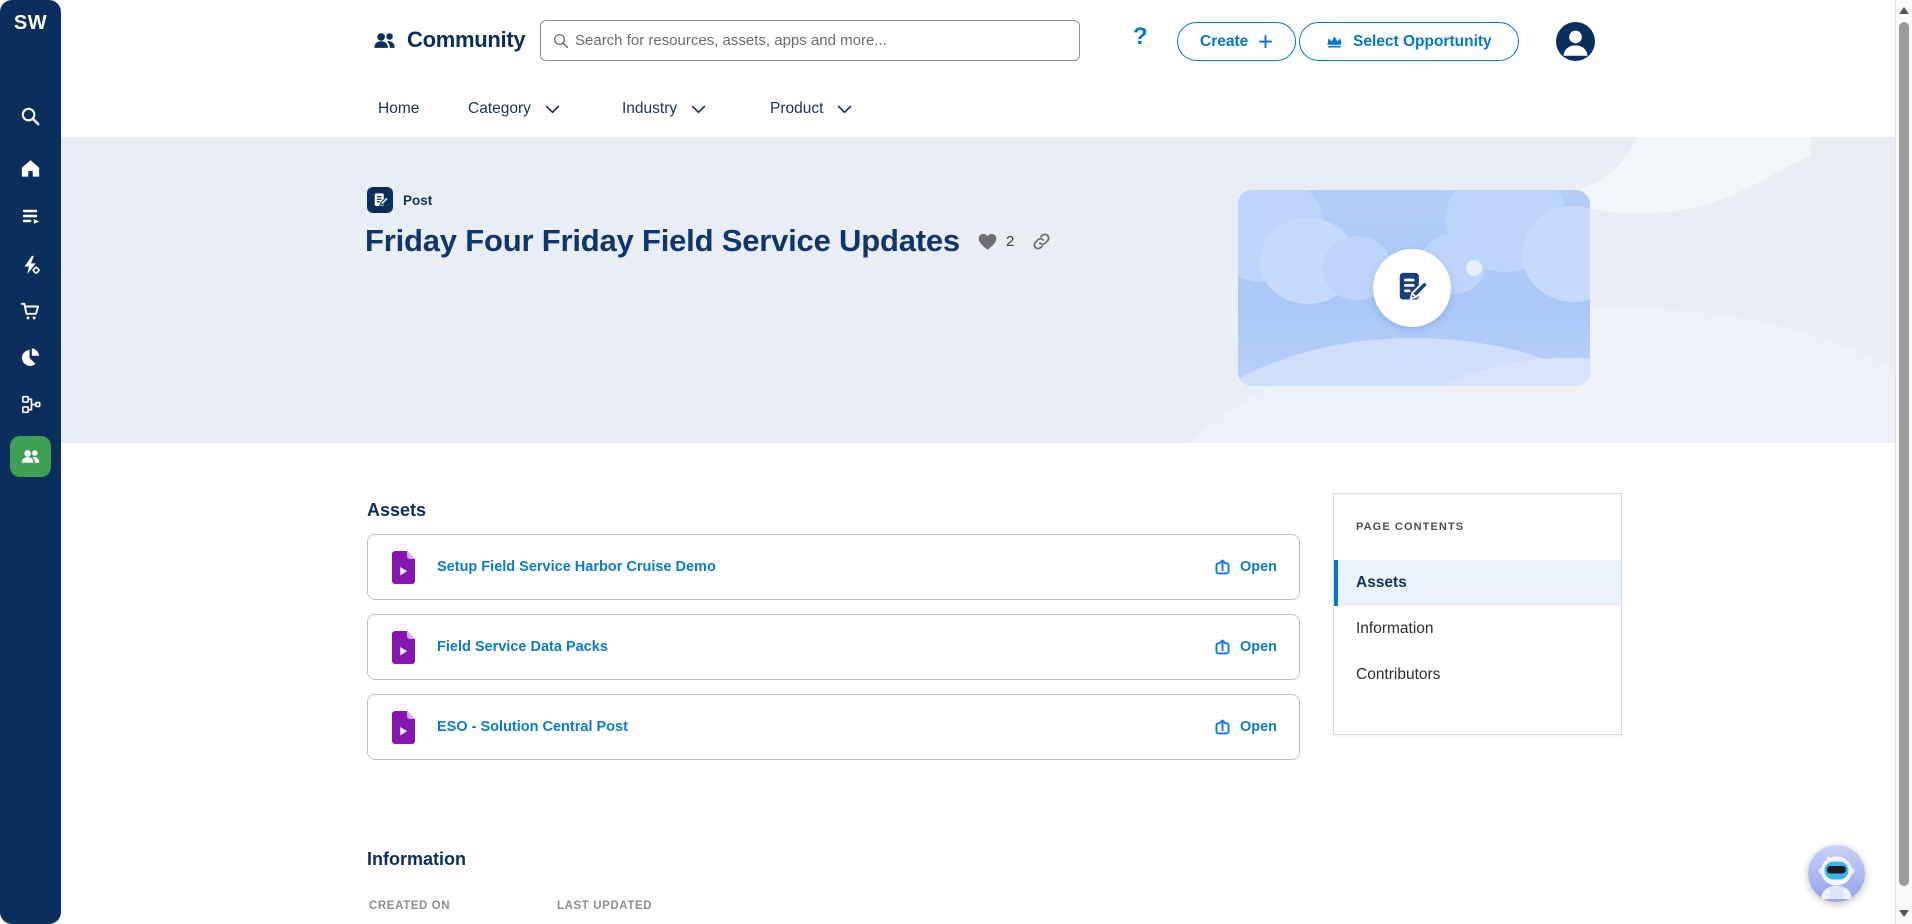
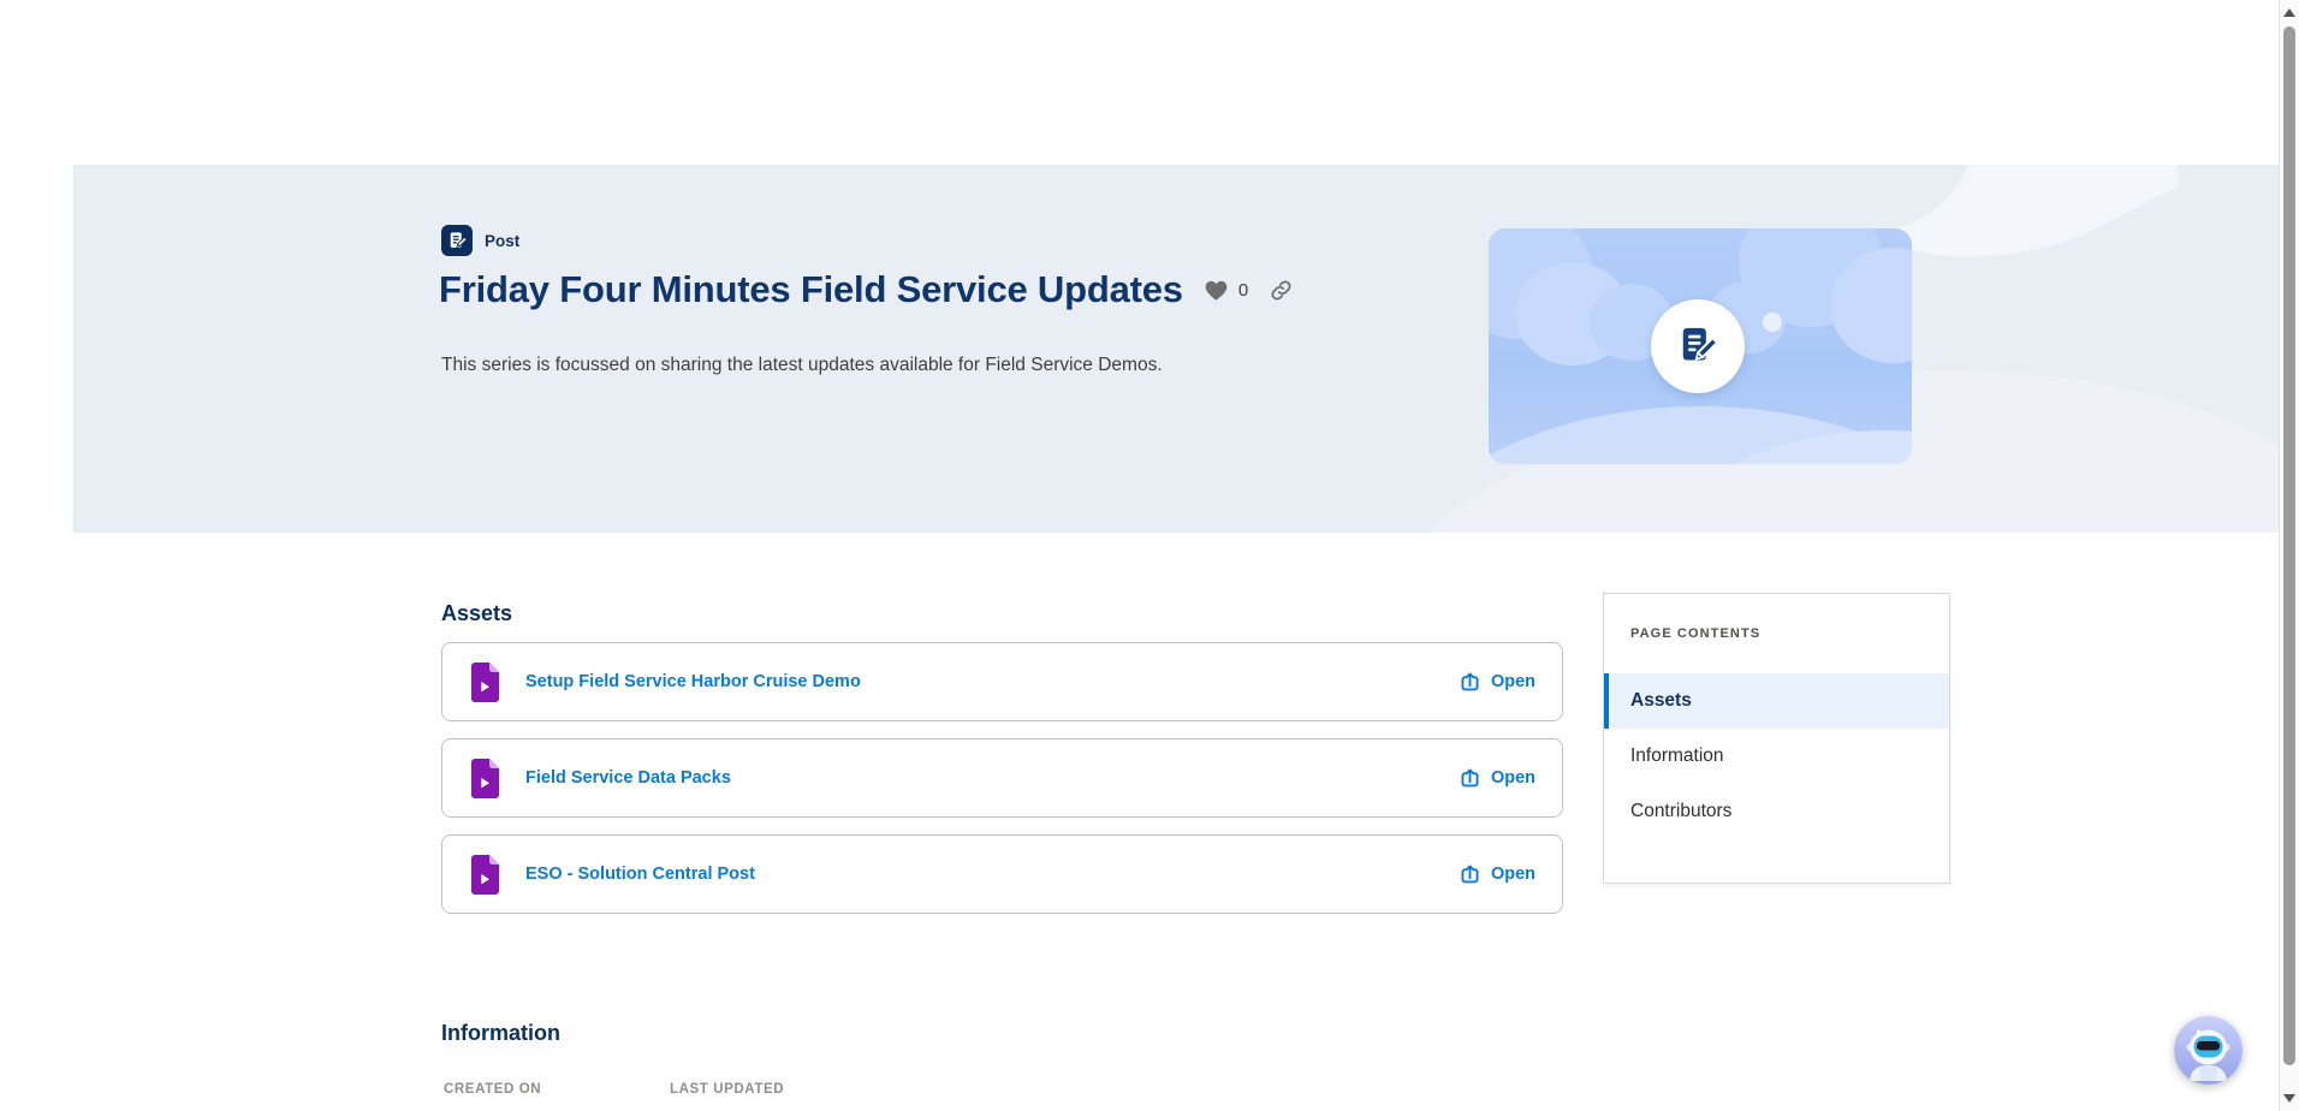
- SW
- Community
- Search for resources, assets, apps and more...
- ?
- Create
- Select Opportunity
- Home
- Category
- Industry
- Product
  Post
- Friday Four Friday Field Service Updates
+ Friday Four Minutes Field Service Updates
- 2
+ 0
+ This series is focussed on sharing the latest updates available for Field Service Demos.
  Assets
  Setup Field Service Harbor Cruise Demo
  Open
  Field Service Data Packs
  Open
  ESO - Solution Central Post
  Open
  PAGE CONTENTS
  Assets
  Information
  Contributors
  Information
  CREATED ON
  LAST UPDATED
